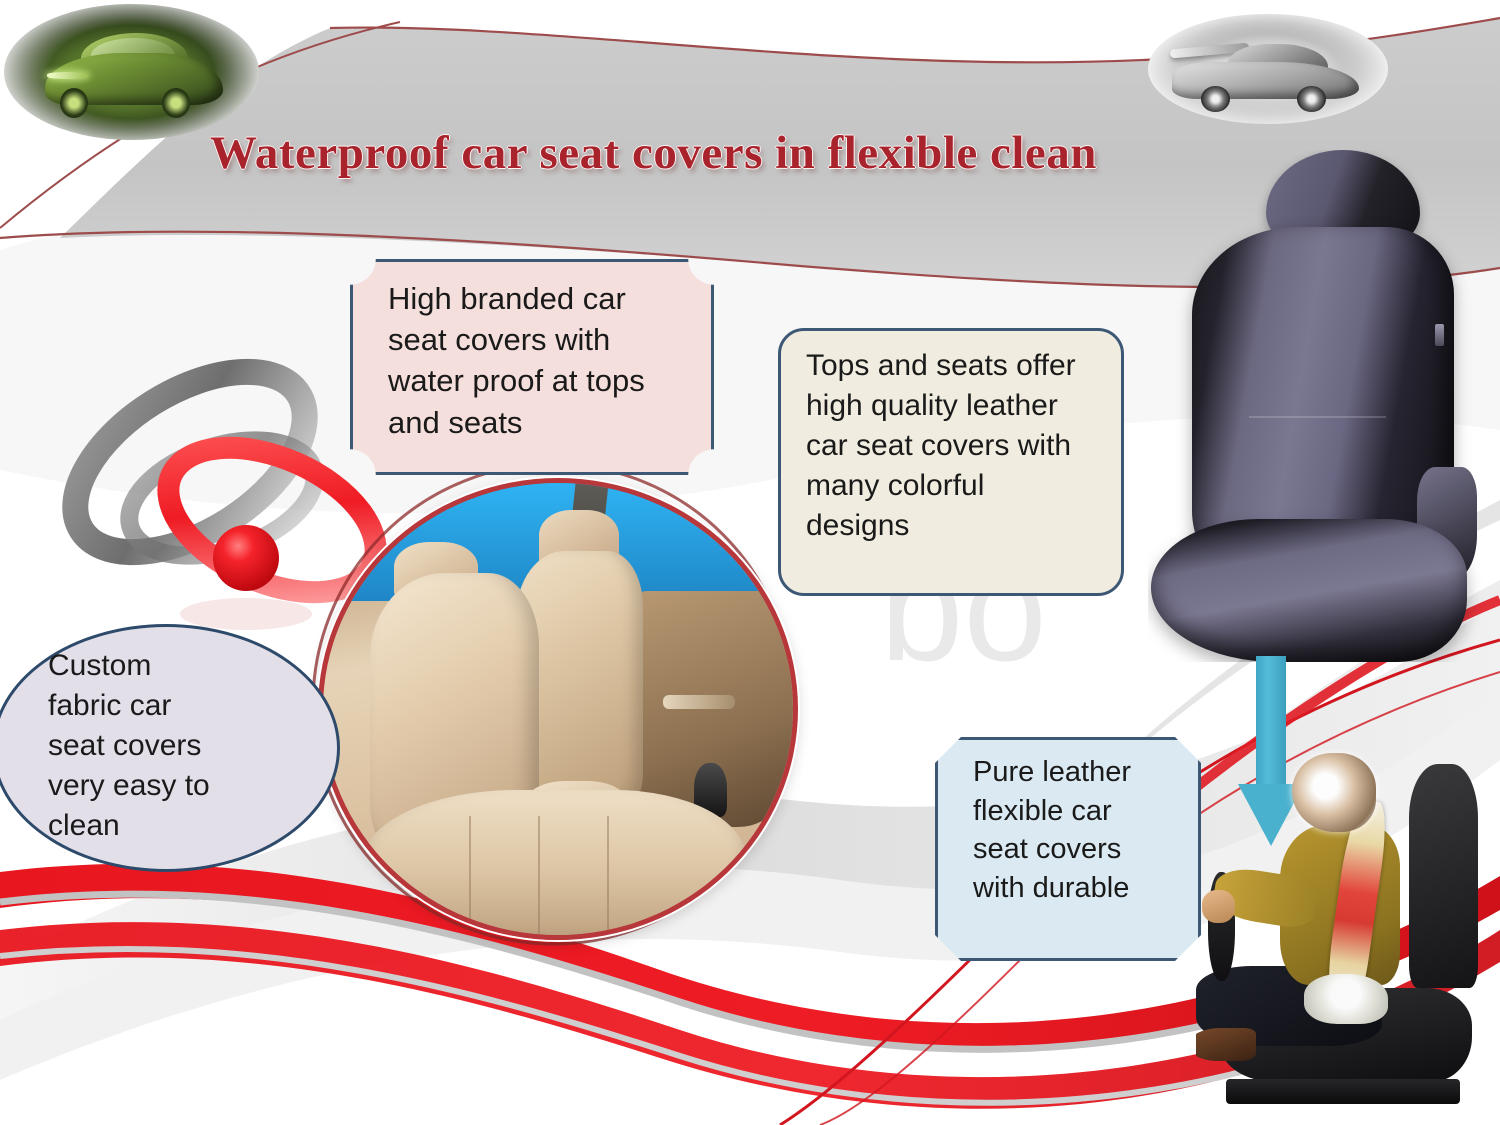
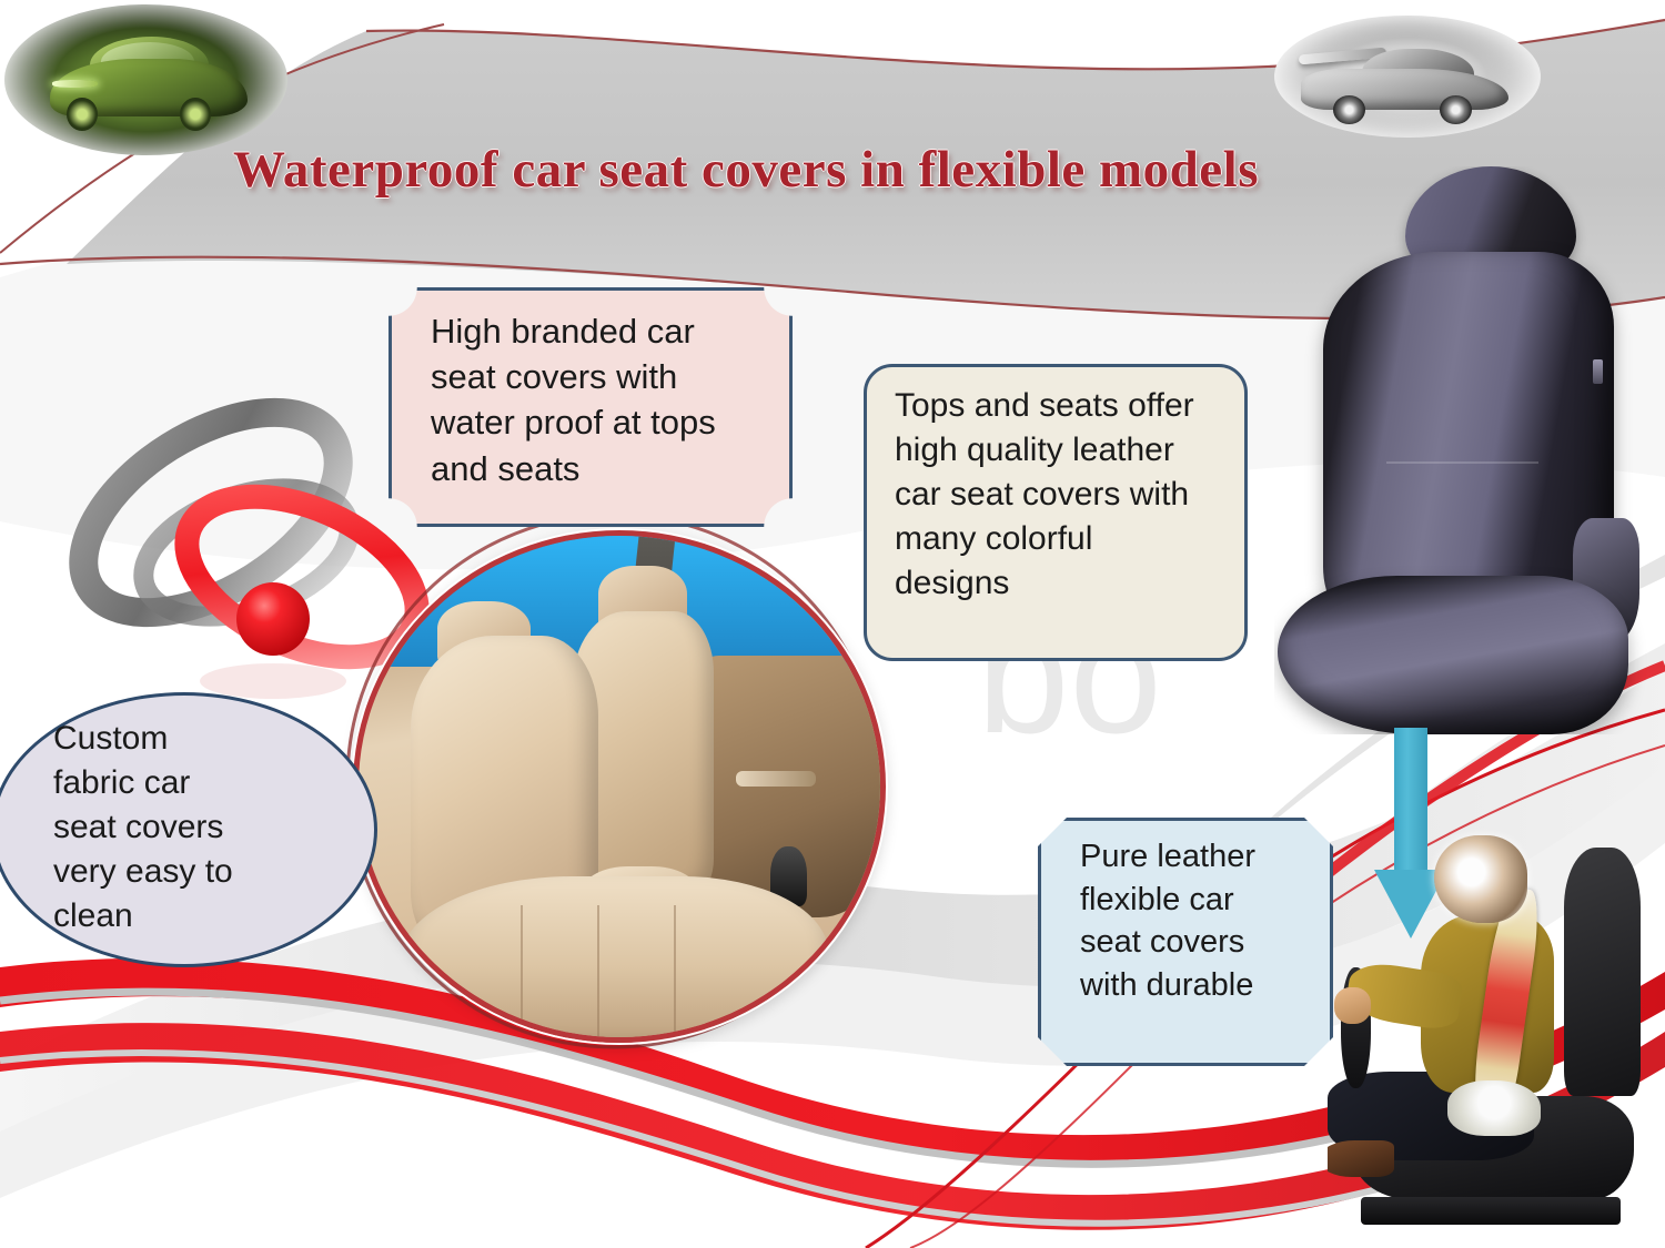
  bo
- Waterproof car seat covers in flexible clean
+ Waterproof car seat covers in flexible models
  High branded car
  seat covers with
  water proof at tops
  and seats
  Tops and seats offer
  high quality leather
  car seat covers with
  many colorful
  designs
  Custom
  fabric car
  seat covers
  very easy to
  clean
  Pure leather
  flexible car
  seat covers
  with durable
